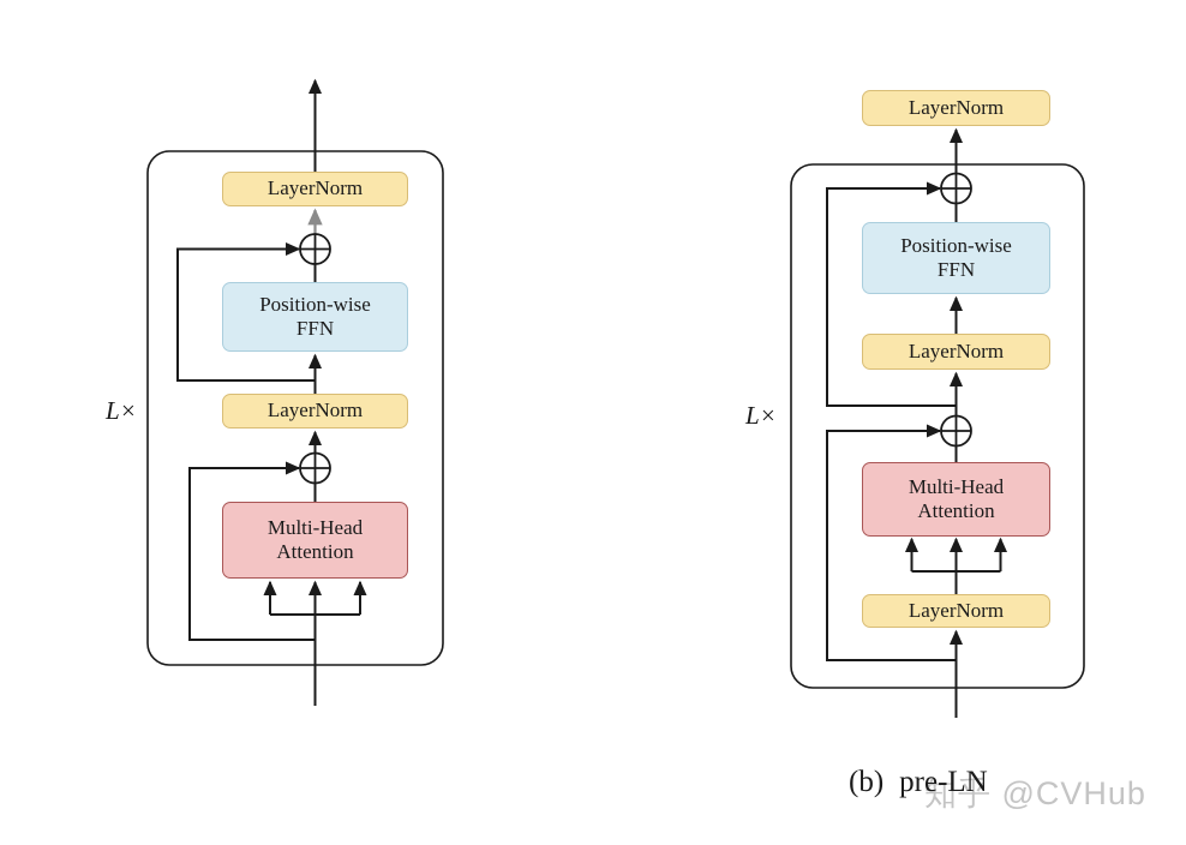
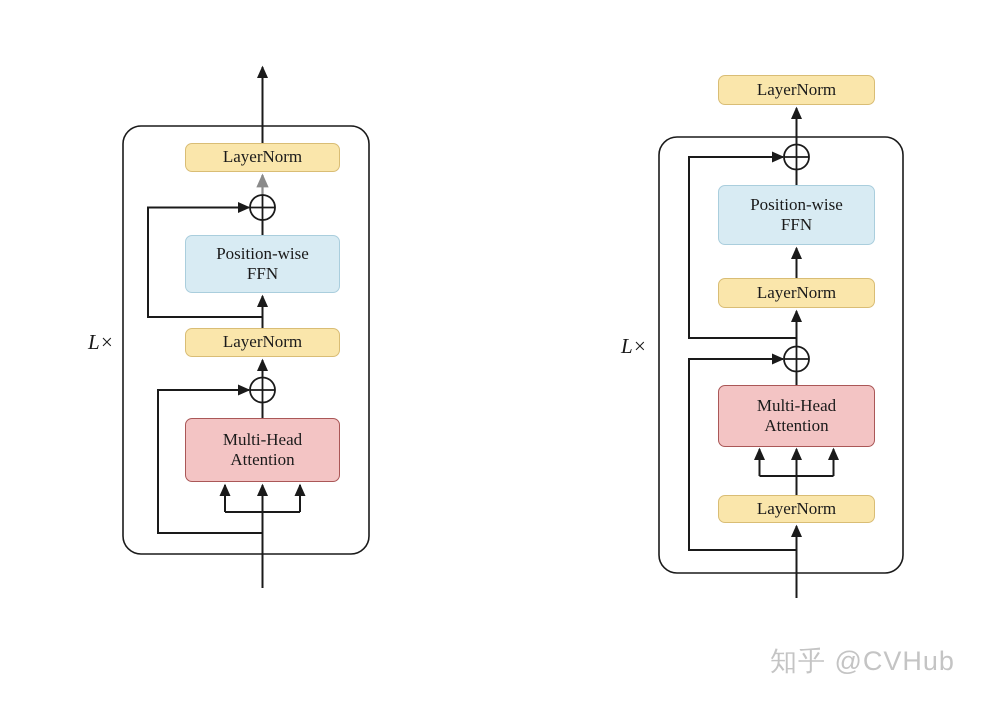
  LayerNorm
  Position-wise
  FFN
  LayerNorm
  Multi-Head
  Attention
  L×
  LayerNorm
  Position-wise
  FFN
  LayerNorm
  Multi-Head
  Attention
  LayerNorm
  L×
- (b)
- pre-LN
  知乎 @CVHub
